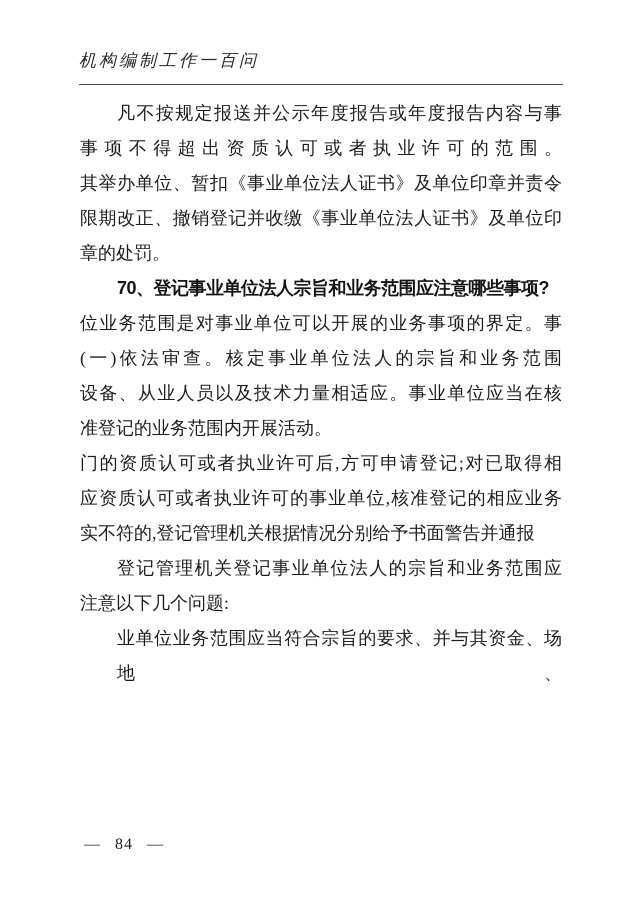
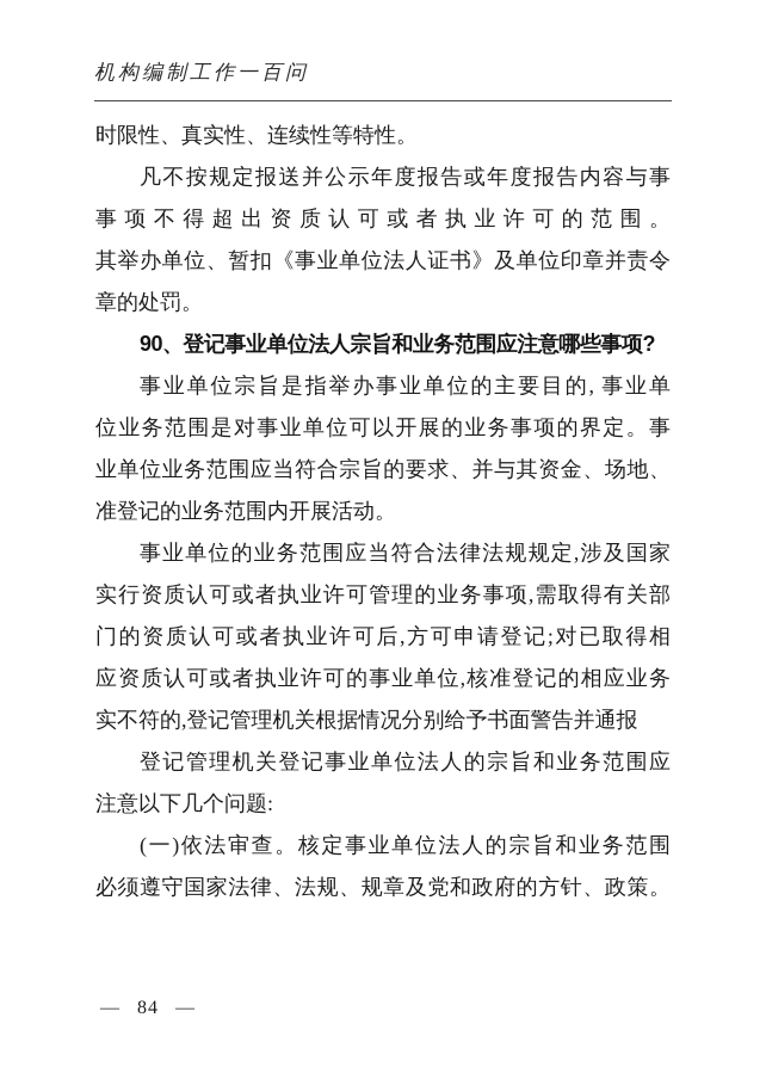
  机构编制工作一百问
+ 时限性、真实性、连续性等特性。
  凡不按规定报送并公示年度报告或年度报告内容与事
  事项不得超出资质认可或者执业许可的范围。
  其举办单位、暂扣《事业单位法人证书》及单位印章并责令
- 限期改正、撤销登记并收缴《事业单位法人证书》及单位印
  章的处罚。
- 70、登记事业单位法人宗旨和业务范围应注意哪些事项?
+ 90、登记事业单位法人宗旨和业务范围应注意哪些事项?
+ 事业单位宗旨是指举办事业单位的主要目的, 事业单
  位业务范围是对事业单位可以开展的业务事项的界定。事
- (一)依法审查。核定事业单位法人的宗旨和业务范围
+ 业单位业务范围应当符合宗旨的要求、并与其资金、场地、
- 设备、从业人员以及技术力量相适应。事业单位应当在核
  准登记的业务范围内开展活动。
+ 事业单位的业务范围应当符合法律法规规定,涉及国家
+ 实行资质认可或者执业许可管理的业务事项,需取得有关部
  门的资质认可或者执业许可后,方可申请登记;对已取得相
  应资质认可或者执业许可的事业单位,核准登记的相应业务
  实不符的,登记管理机关根据情况分别给予书面警告并通报
  登记管理机关登记事业单位法人的宗旨和业务范围应
  注意以下几个问题:
- 业单位业务范围应当符合宗旨的要求、并与其资金、场地、
+ (一)依法审查。核定事业单位法人的宗旨和业务范围
+ 必须遵守国家法律、法规、规章及党和政府的方针、政策。
  — 84 —
